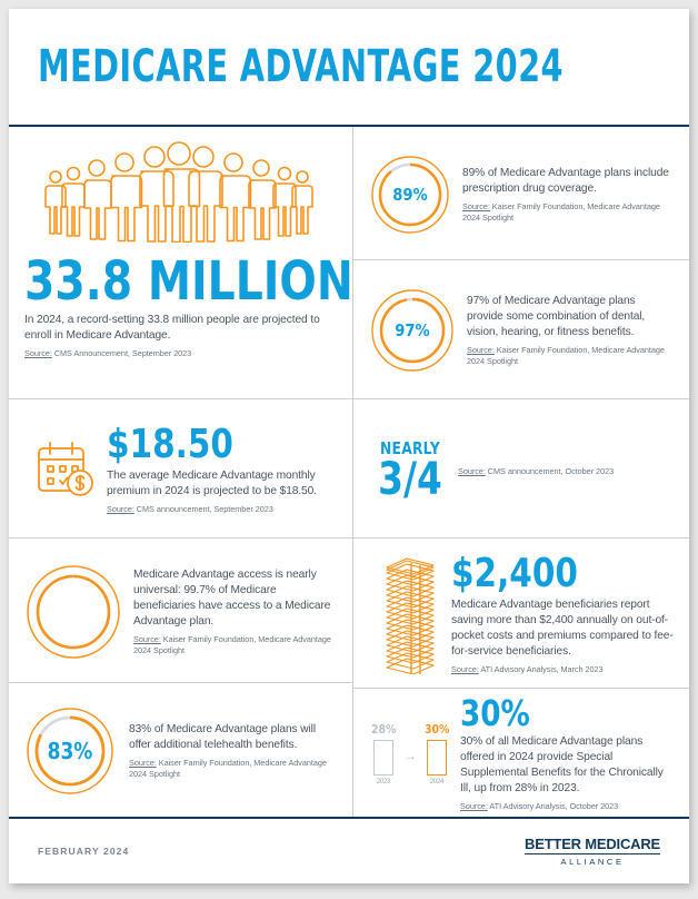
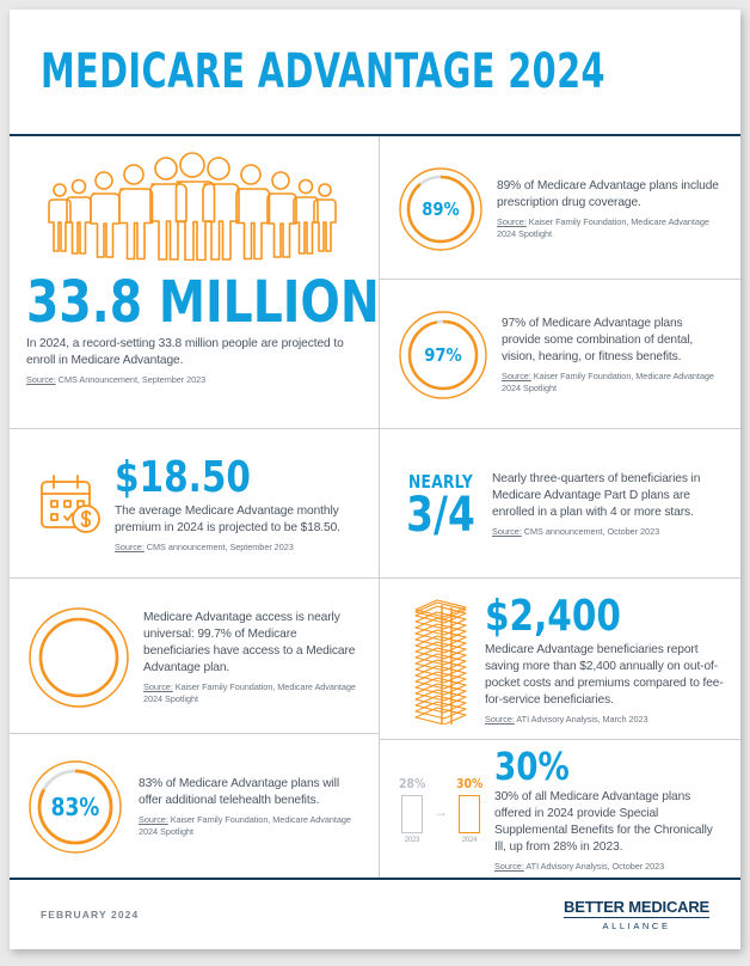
  MEDICARE ADVANTAGE 2024
  33.8 MILLION
  In 2024, a record-setting 33.8 million people are projected to enroll in Medicare Advantage.
  Source: CMS Announcement, September 2023
  $18.50
  The average Medicare Advantage monthly premium in 2024 is projected to be $18.50.
  Source: CMS announcement, September 2023
  Medicare Advantage access is nearly universal: 99.7% of Medicare beneficiaries have access to a Medicare Advantage plan.
  Source: Kaiser Family Foundation, Medicare Advantage 2024 Spotlight
  83%
  83% of Medicare Advantage plans will offer additional telehealth benefits.
  Source: Kaiser Family Foundation, Medicare Advantage 2024 Spotlight
  89%
  89% of Medicare Advantage plans include prescription drug coverage.
  Source: Kaiser Family Foundation, Medicare Advantage 2024 Spotlight
  97%
  97% of Medicare Advantage plans provide some combination of dental, vision, hearing, or fitness benefits.
  Source: Kaiser Family Foundation, Medicare Advantage 2024 Spotlight
  NEARLY
  3/4
+ Nearly three-quarters of beneficiaries in Medicare Advantage Part D plans are enrolled in a plan with 4 or more stars.
  Source: CMS announcement, October 2023
  $2,400
  Medicare Advantage beneficiaries report saving more than $2,400 annually on out-of-pocket costs and premiums compared to fee-for-service beneficiaries.
  Source: ATI Advisory Analysis, March 2023
  28%
  →
  30%
  30%
  30% of all Medicare Advantage plans offered in 2024 provide Special Supplemental Benefits for the Chronically Ill, up from 28% in 2023.
  Source: ATI Advisory Analysis, October 2023
  FEBRUARY 2024
  BETTER MEDICARE
  ALLIANCE
